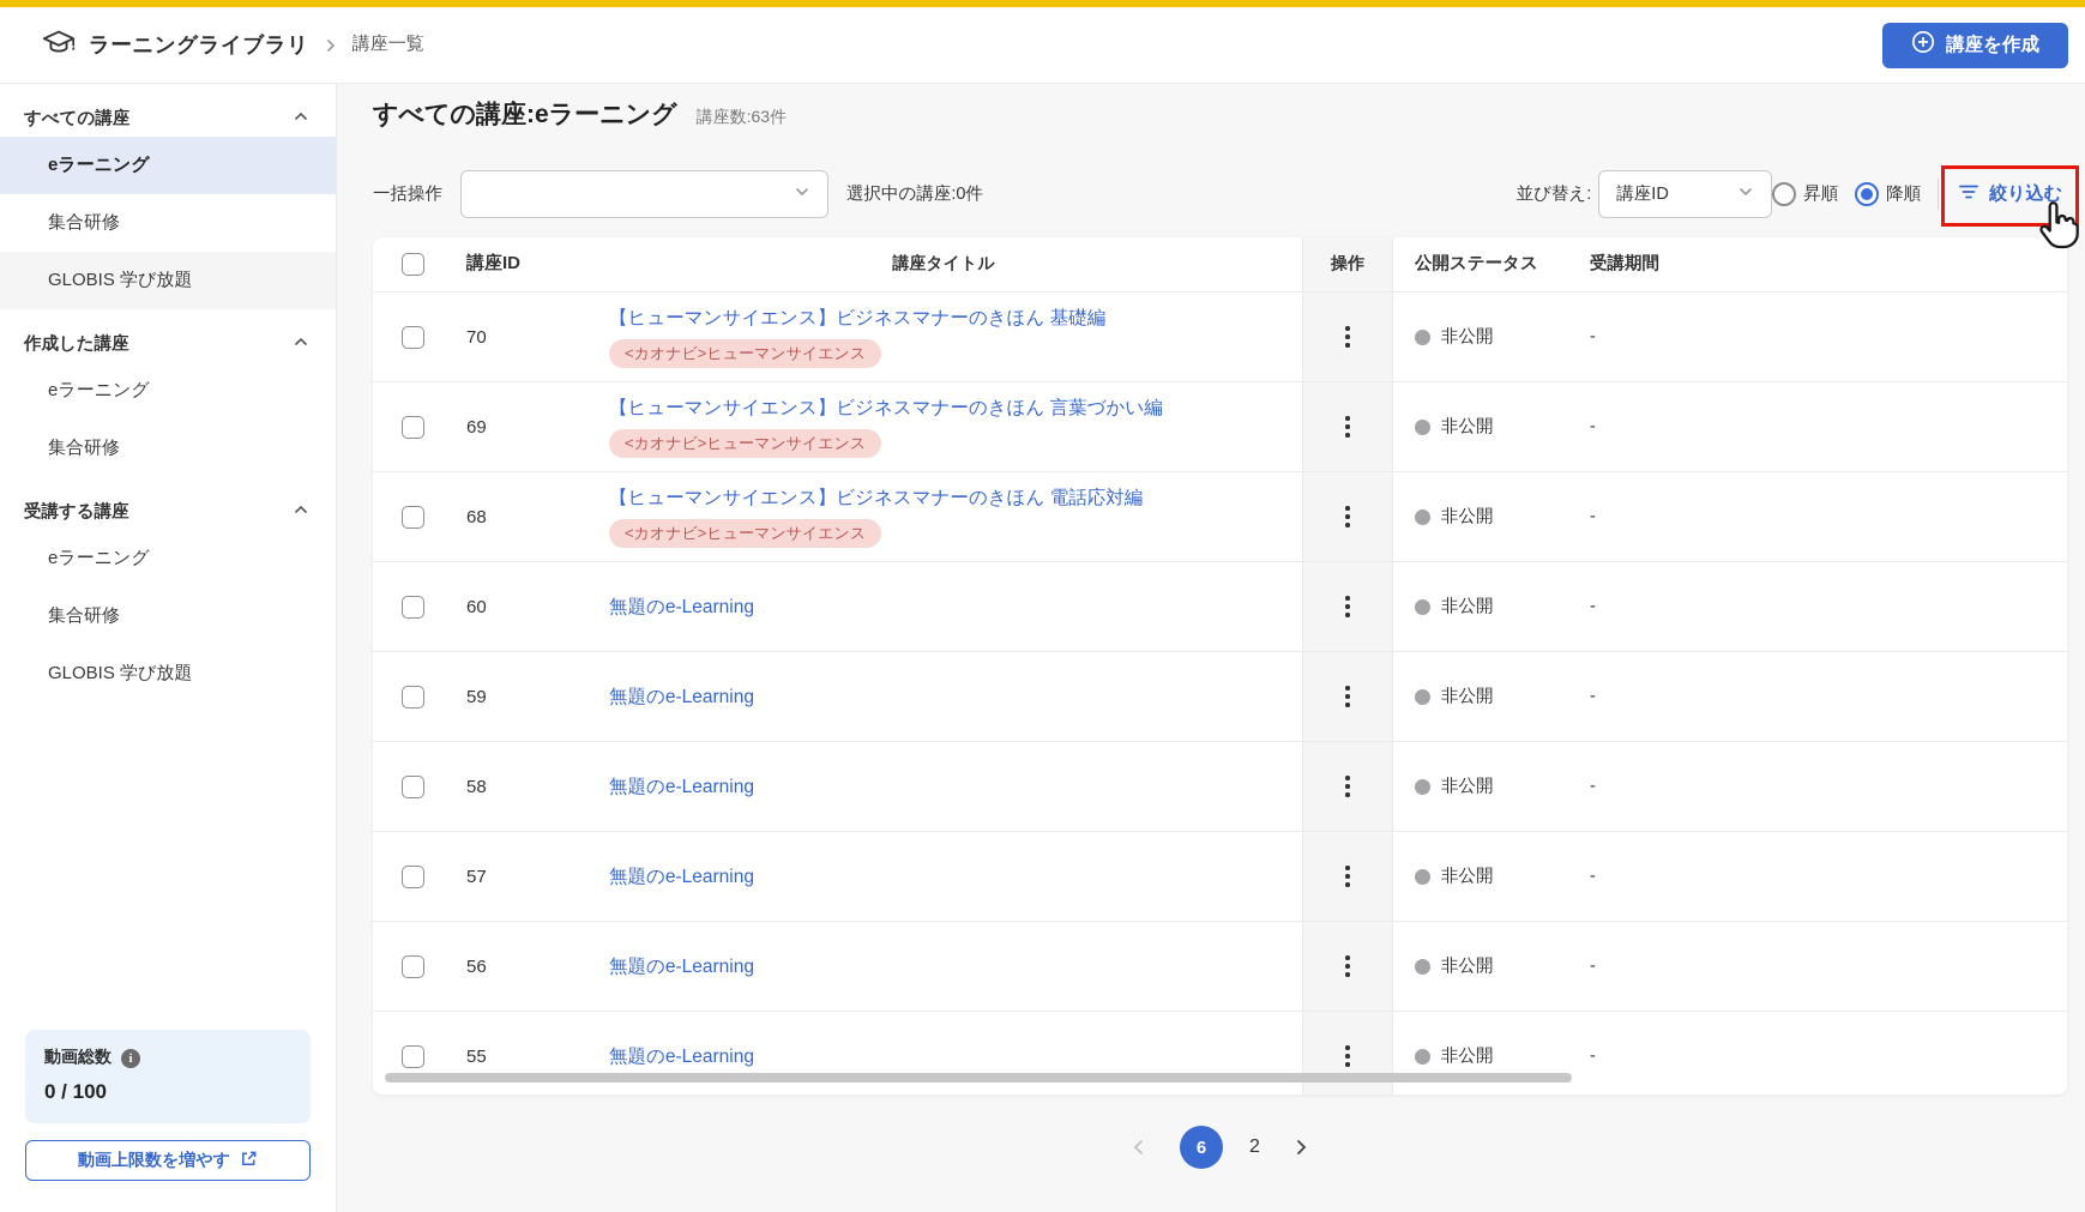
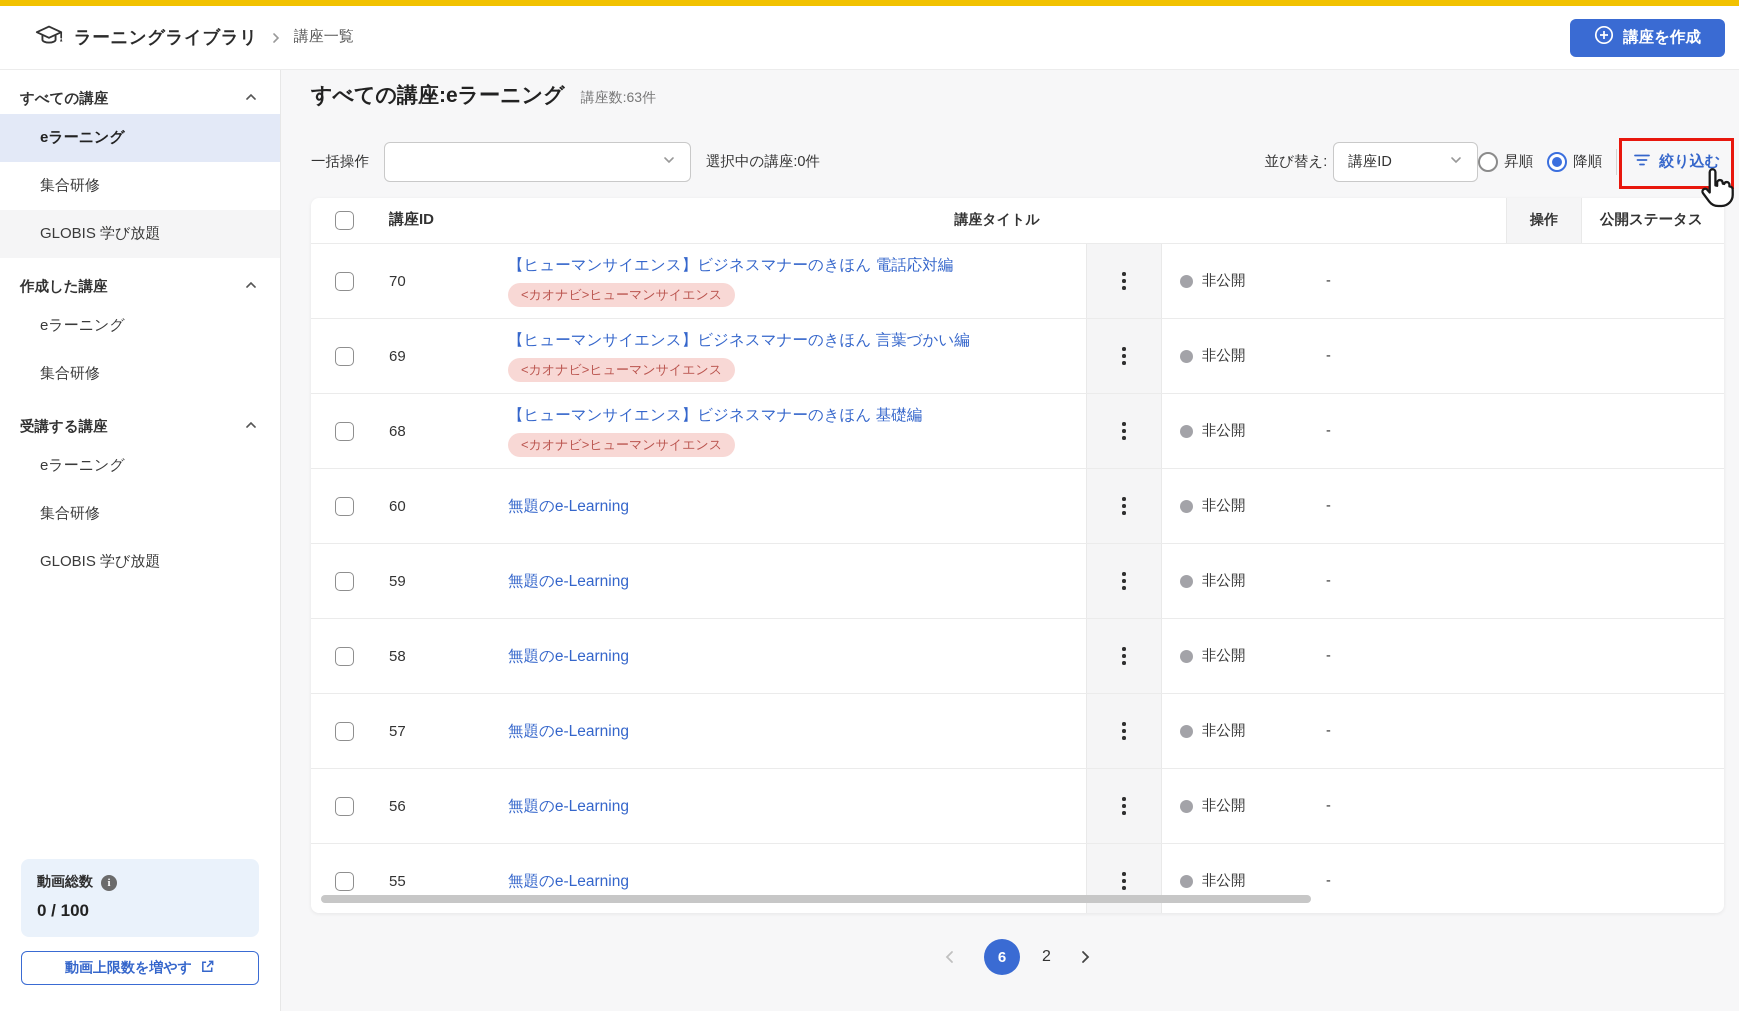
  ラーニングライブラリ
  講座一覧
  講座を作成
  すべての講座
  eラーニング
  集合研修
  GLOBIS 学び放題
  作成した講座
  eラーニング
  集合研修
  受講する講座
  eラーニング
  集合研修
  GLOBIS 学び放題
  動画総数
  i
  0 / 100
  動画上限数を増やす
  すべての講座:eラーニング
  講座数:63件
  一括操作
  選択中の講座:0件
  並び替え:
  講座ID
  昇順
  降順
  絞り込む
  講座ID
  講座タイトル
  操作
  公開ステータス
- 受講期間
  70
- 【ヒューマンサイエンス】ビジネスマナーのきほん 基礎編
+ 【ヒューマンサイエンス】ビジネスマナーのきほん 電話応対編
  <カオナビ>ヒューマンサイエンス
  非公開
  -
  69
  【ヒューマンサイエンス】ビジネスマナーのきほん 言葉づかい編
  <カオナビ>ヒューマンサイエンス
  非公開
  -
  68
- 【ヒューマンサイエンス】ビジネスマナーのきほん 電話応対編
+ 【ヒューマンサイエンス】ビジネスマナーのきほん 基礎編
  <カオナビ>ヒューマンサイエンス
  非公開
  -
  60
  無題のe-Learning
  非公開
  -
  59
  無題のe-Learning
  非公開
  -
  58
  無題のe-Learning
  非公開
  -
  57
  無題のe-Learning
  非公開
  -
  56
  無題のe-Learning
  非公開
  -
  55
  無題のe-Learning
  非公開
  -
  6
  2
